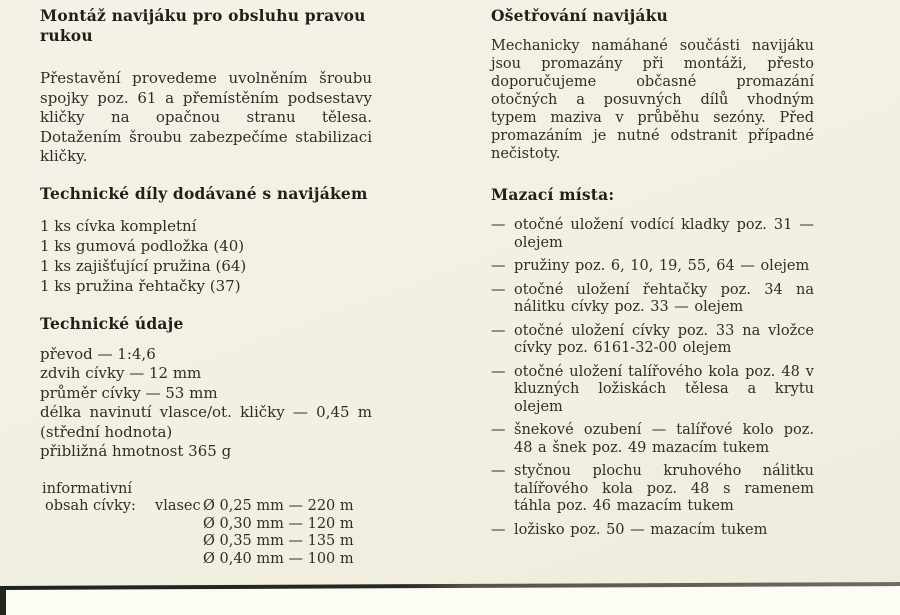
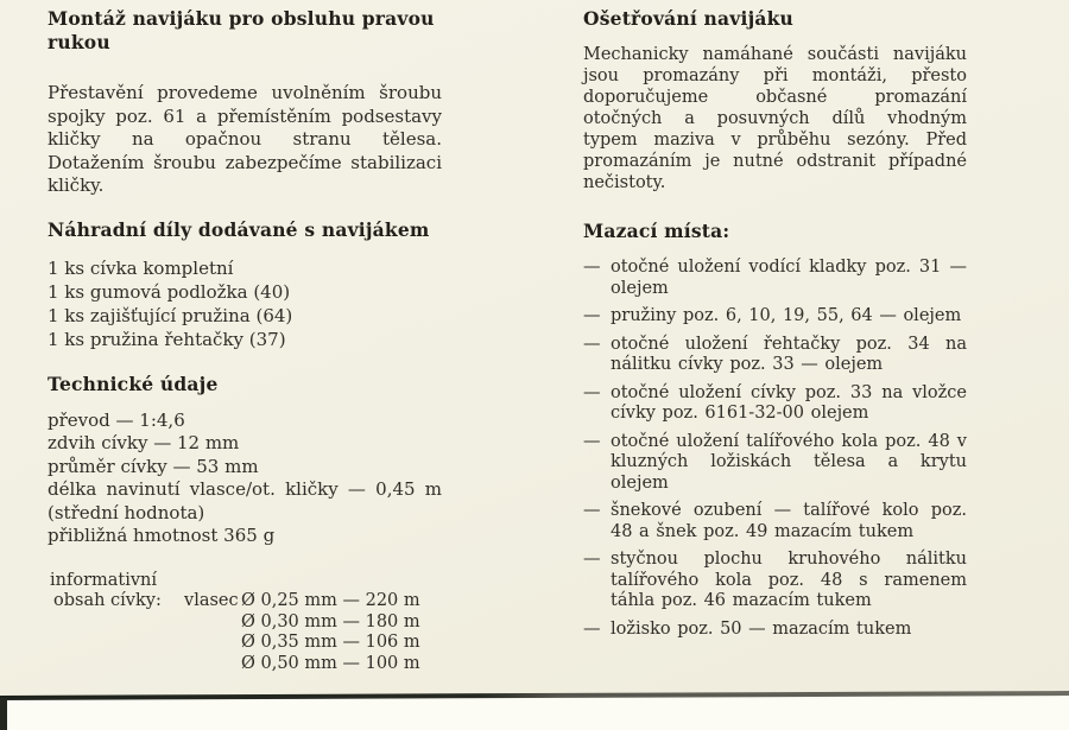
  Montáž navijáku pro obsluhu pravou rukou
  Přestavění provedeme uvolněním šroubu spojky poz. 61 a přemístěním podsestavy kličky na opačnou stranu tělesa. Dotažením šroubu zabezpečíme stabilizaci kličky.
- Technické díly dodávané s navijákem
+ Náhradní díly dodávané s navijákem
  1 ks cívka kompletní
  1 ks gumová podložka (40)
  1 ks zajišťující pružina (64)
  1 ks pružina řehtačky (37)
  Technické údaje
  převod — 1:4,6
  zdvih cívky — 12 mm
  průměr cívky — 53 mm
  délka navinutí vlasce/ot. kličky — 0,45 m
  (střední hodnota)
  přibližná hmotnost 365 g
  informativní
  obsah cívky:
  vlasec
  Ø 0,25 mm — 220 m
- Ø 0,30 mm — 120 m
+ Ø 0,30 mm — 180 m
- Ø 0,35 mm — 135 m
+ Ø 0,35 mm — 106 m
- Ø 0,40 mm — 100 m
+ Ø 0,50 mm — 100 m
  Ošetřování navijáku
  Mechanicky namáhané součásti navijáku jsou promazány při montáži, přesto doporučujeme občasné promazání otočných a posuvných dílů vhodným typem maziva v průběhu sezóny. Před promazáním je nutné odstranit případné nečistoty.
  Mazací místa:
  —
  otočné uložení vodící kladky poz. 31 — olejem
  —
  pružiny poz. 6, 10, 19, 55, 64 — olejem
  —
  otočné uložení řehtačky poz. 34 na nálitku cívky poz. 33 — olejem
  —
  otočné uložení cívky poz. 33 na vložce cívky poz. 6161-32-00 olejem
  —
  otočné uložení talířového kola poz. 48 v kluzných ložiskách tělesa a krytu olejem
  —
  šnekové ozubení — talířové kolo poz. 48 a šnek poz. 49 mazacím tukem
  —
  styčnou plochu kruhového nálitku talířového kola poz. 48 s ramenem táhla poz. 46 mazacím tukem
  —
  ložisko poz. 50 — mazacím tukem
